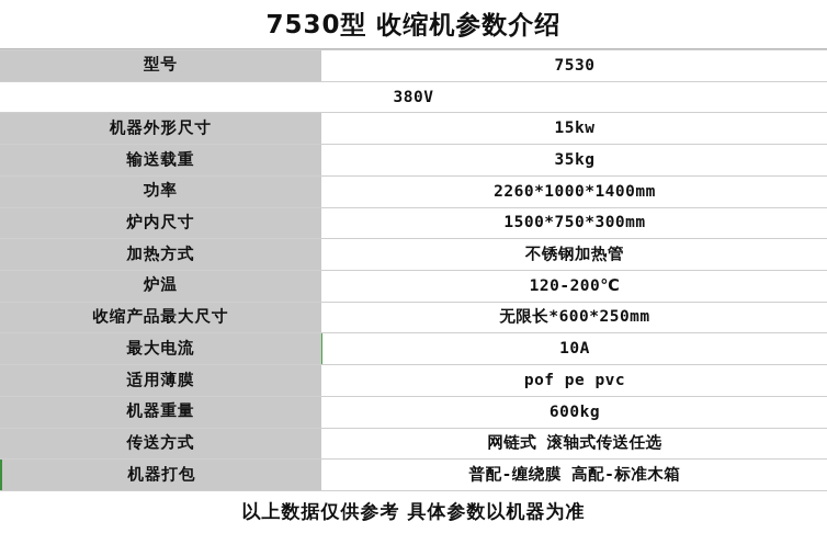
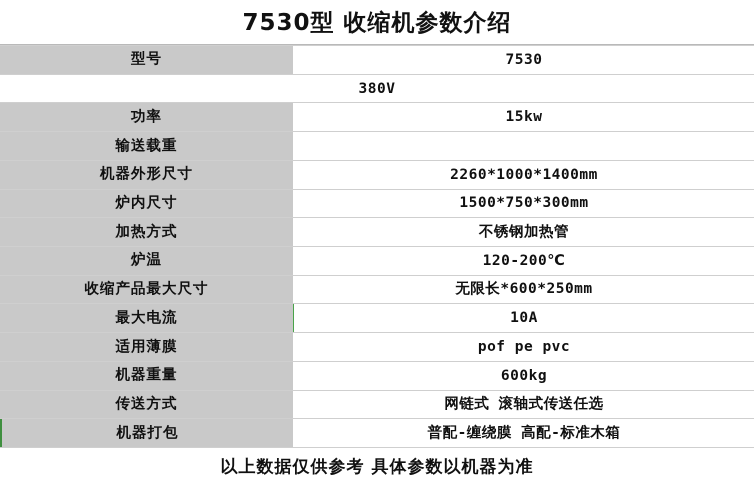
  7530型 收缩机参数介绍
  型号
  7530
  380V
- 机器外形尺寸
+ 功率
  15kw
  输送载重
- 35kg
- 功率
+ 机器外形尺寸
  2260*1000*1400mm
  炉内尺寸
  1500*750*300mm
  加热方式
  不锈钢加热管
  炉温
  120-200℃
  收缩产品最大尺寸
  无限长*600*250mm
  最大电流
  10A
  适用薄膜
  pof pe pvc
  机器重量
  600kg
  传送方式
  网链式 滚轴式传送任选
  机器打包
  普配-缠绕膜 高配-标准木箱
  以上数据仅供参考 具体参数以机器为准
